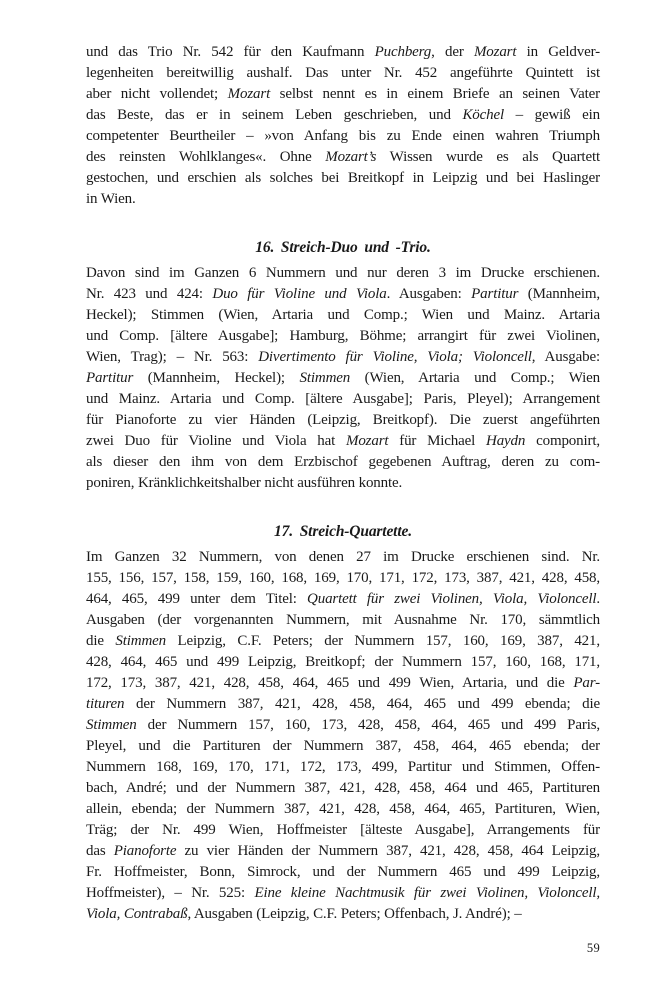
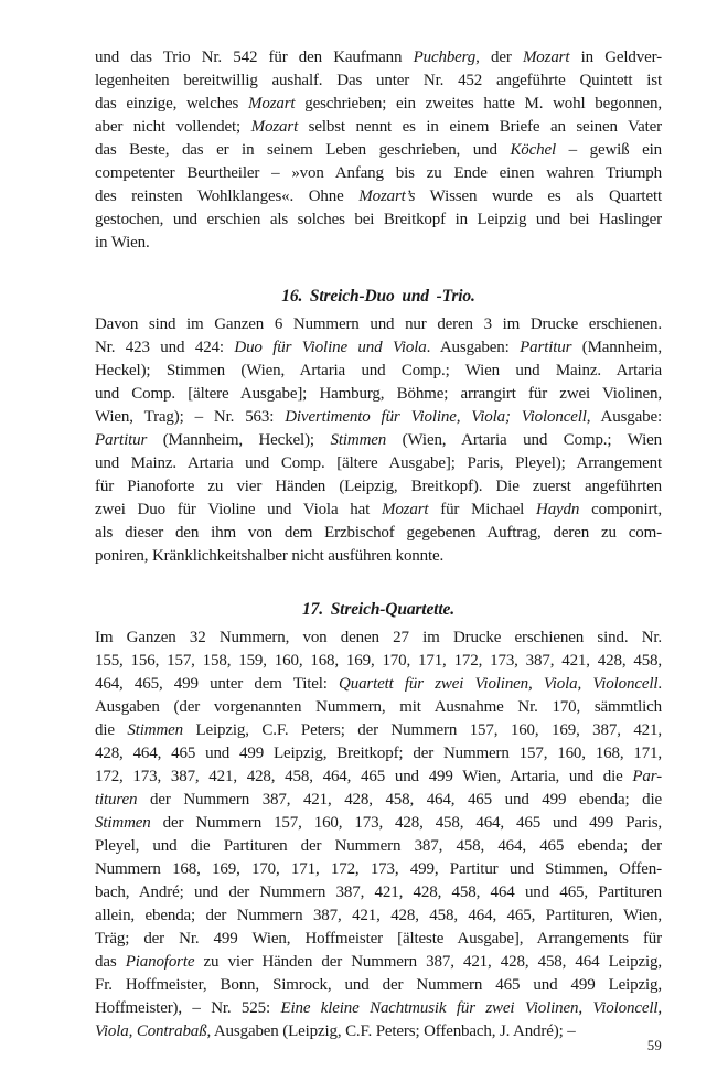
  und das Trio Nr. 542 für den Kaufmann Puchberg, der Mozart in Geldver-
  legenheiten bereitwillig aushalf. Das unter Nr. 452 angeführte Quintett ist
+ das einzige, welches Mozart geschrieben; ein zweites hatte M. wohl begonnen,
  aber nicht vollendet; Mozart selbst nennt es in einem Briefe an seinen Vater
  das Beste, das er in seinem Leben geschrieben, und Köchel – gewiß ein
  competenter Beurtheiler – »von Anfang bis zu Ende einen wahren Triumph
  des reinsten Wohlklanges«. Ohne Mozart’s Wissen wurde es als Quartett
  gestochen, und erschien als solches bei Breitkopf in Leipzig und bei Haslinger
  in Wien.
  16. Streich-Duo und -Trio.
  Davon sind im Ganzen 6 Nummern und nur deren 3 im Drucke erschienen.
  Nr. 423 und 424: Duo für Violine und Viola. Ausgaben: Partitur (Mannheim,
  Heckel); Stimmen (Wien, Artaria und Comp.; Wien und Mainz. Artaria
  und Comp. [ältere Ausgabe]; Hamburg, Böhme; arrangirt für zwei Violinen,
  Wien, Trag); – Nr. 563: Divertimento für Violine, Viola; Violoncell, Ausgabe:
  Partitur (Mannheim, Heckel); Stimmen (Wien, Artaria und Comp.; Wien
  und Mainz. Artaria und Comp. [ältere Ausgabe]; Paris, Pleyel); Arrangement
  für Pianoforte zu vier Händen (Leipzig, Breitkopf). Die zuerst angeführten
  zwei Duo für Violine und Viola hat Mozart für Michael Haydn componirt,
  als dieser den ihm von dem Erzbischof gegebenen Auftrag, deren zu com-
  poniren, Kränklichkeitshalber nicht ausführen konnte.
  17. Streich-Quartette.
  Im Ganzen 32 Nummern, von denen 27 im Drucke erschienen sind. Nr.
  155, 156, 157, 158, 159, 160, 168, 169, 170, 171, 172, 173, 387, 421, 428, 458,
  464, 465, 499 unter dem Titel: Quartett für zwei Violinen, Viola, Violoncell.
  Ausgaben (der vorgenannten Nummern, mit Ausnahme Nr. 170, sämmtlich
  die Stimmen Leipzig, C.F. Peters; der Nummern 157, 160, 169, 387, 421,
  428, 464, 465 und 499 Leipzig, Breitkopf; der Nummern 157, 160, 168, 171,
  172, 173, 387, 421, 428, 458, 464, 465 und 499 Wien, Artaria, und die Par-
  tituren der Nummern 387, 421, 428, 458, 464, 465 und 499 ebenda; die
  Stimmen der Nummern 157, 160, 173, 428, 458, 464, 465 und 499 Paris,
  Pleyel, und die Partituren der Nummern 387, 458, 464, 465 ebenda; der
  Nummern 168, 169, 170, 171, 172, 173, 499, Partitur und Stimmen, Offen-
  bach, André; und der Nummern 387, 421, 428, 458, 464 und 465, Partituren
  allein, ebenda; der Nummern 387, 421, 428, 458, 464, 465, Partituren, Wien,
  Träg; der Nr. 499 Wien, Hoffmeister [älteste Ausgabe], Arrangements für
  das Pianoforte zu vier Händen der Nummern 387, 421, 428, 458, 464 Leipzig,
  Fr. Hoffmeister, Bonn, Simrock, und der Nummern 465 und 499 Leipzig,
  Hoffmeister), – Nr. 525: Eine kleine Nachtmusik für zwei Violinen, Violoncell,
  Viola, Contrabaß, Ausgaben (Leipzig, C.F. Peters; Offenbach, J. André); –
  59
